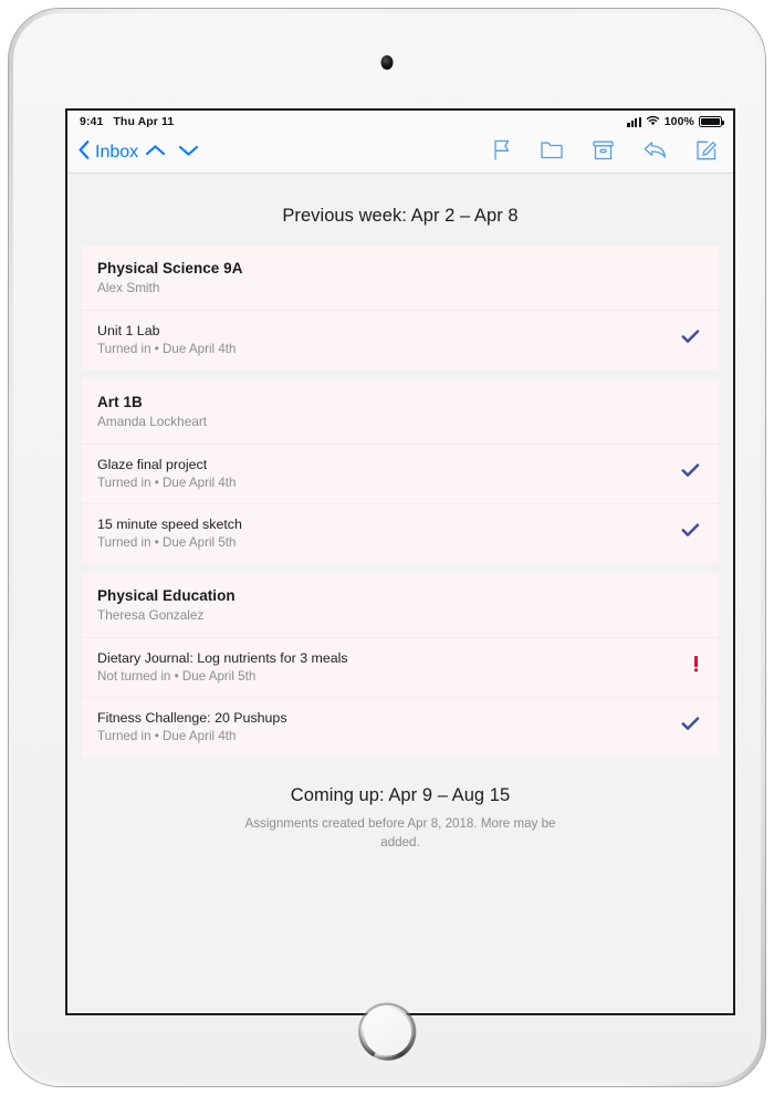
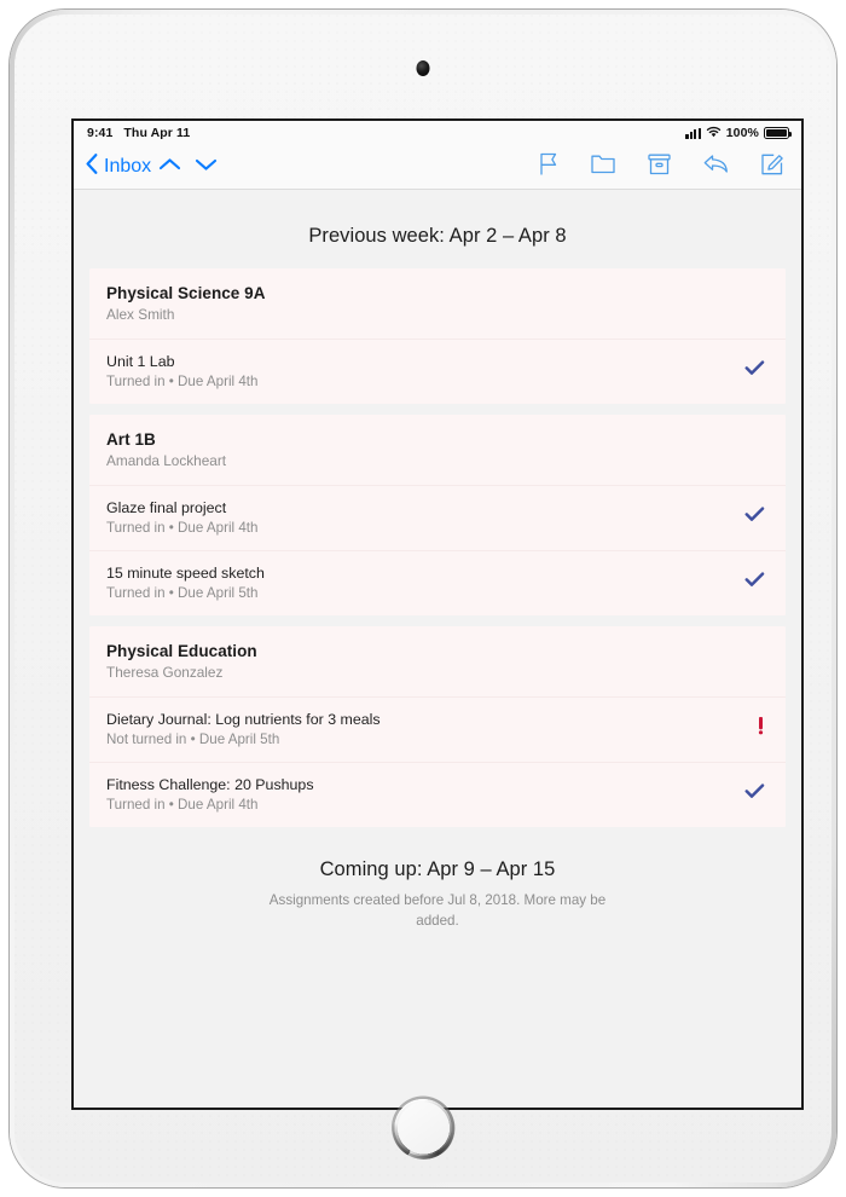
  9:41
  Thu Apr 11
  100%
  Inbox
  Previous week: Apr 2 – Apr 8
  Physical Science 9A
  Alex Smith
  Unit 1 Lab
  Turned in • Due April 4th
  Art 1B
  Amanda Lockheart
  Glaze final project
  Turned in • Due April 4th
  15 minute speed sketch
  Turned in • Due April 5th
  Physical Education
  Theresa Gonzalez
  Dietary Journal: Log nutrients for 3 meals
  Not turned in • Due April 5th
  Fitness Challenge: 20 Pushups
  Turned in • Due April 4th
- Coming up: Apr 9 – Aug 15
+ Coming up: Apr 9 – Apr 15
- Assignments created before Apr 8, 2018. More may be added.
+ Assignments created before Jul 8, 2018. More may be added.
